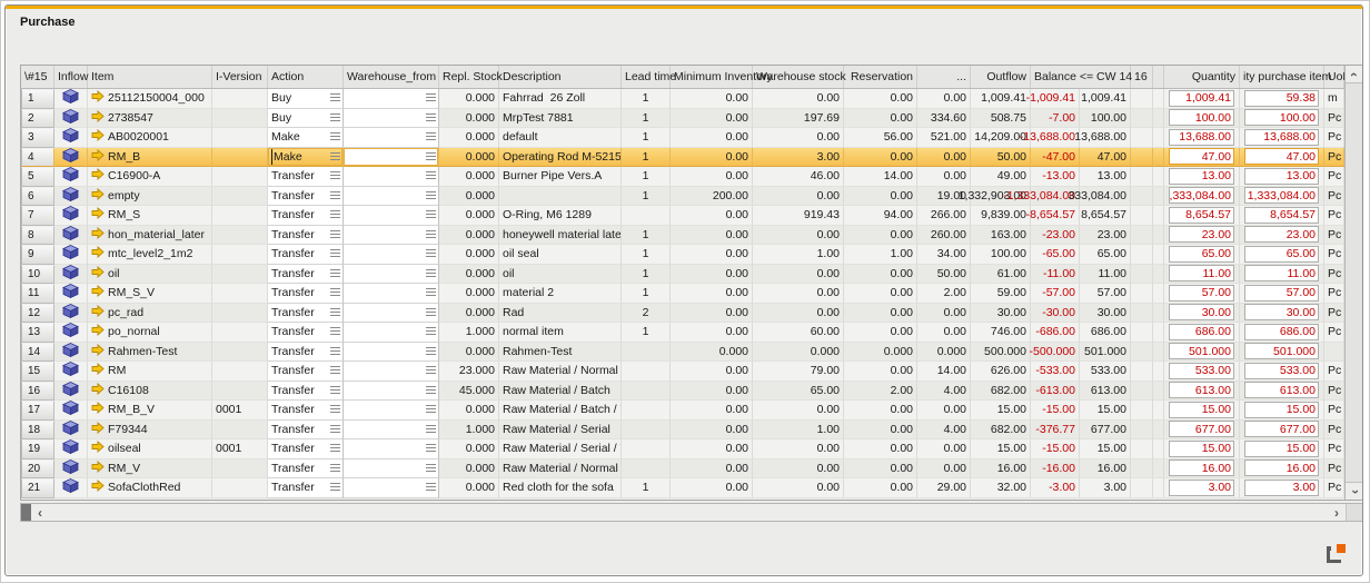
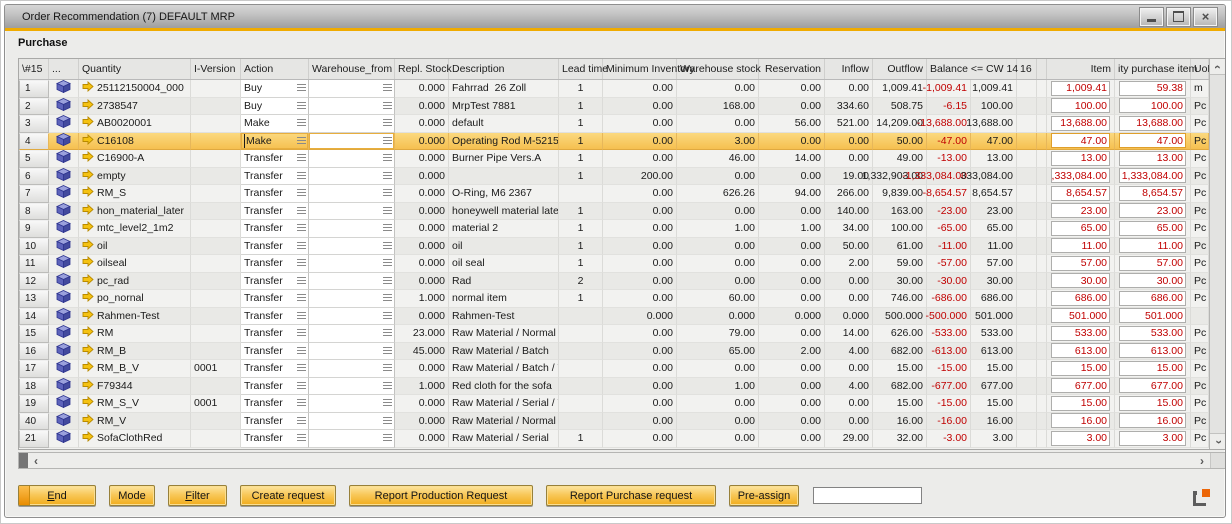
+ Order Recommendation (7) DEFAULT MRP
+ ×
  Purchase
  \#15
- Inflow
+ ...
- Item
+ Quantity
  I-Version
  Action
  Warehouse_from
  Repl. Stock
  Description
  Lead time
  Minimum Invent
  Warehouse stock
  Reservation
- ...
+ Inflow
  Outflow
  Balance <= CW 14
  16
- Quantity
+ Item
  ity purchase item
  1
  25112150004_000
  Buy
  0.000
  Fahrrad 26 Zoll
  1
  0.00
  0.00
  0.00
  0.00
  1,009.41
  -1,009.41
  1,009.41
  1,009.41
  59.38
  m
  2
  2738547
  Buy
  0.000
  MrpTest 7881
  1
  0.00
- 197.69
+ 168.00
  0.00
  334.60
  508.75
- -7.00
+ -6.15
  100.00
  100.00
  100.00
  Pc
  3
  AB0020001
  Make
  0.000
  default
  1
  0.00
  0.00
  56.00
  521.00
  14,209.00
  -13,688.00
  13,688.00
  13,688.00
  13,688.00
  Pc
  4
- RM_B
+ C16108
  Make
  0.000
  Operating Rod M-5215
  1
  0.00
  3.00
  0.00
  0.00
  50.00
  -47.00
  47.00
  47.00
  47.00
  Pc
  5
  C16900-A
  Transfer
  0.000
  Burner Pipe Vers.A
  1
  0.00
  46.00
  14.00
  0.00
  49.00
  -13.00
  13.00
  13.00
  13.00
  Pc
  6
  empty
  Transfer
  0.000
  1
  200.00
  0.00
  0.00
  19.00
  1,332,903.00
  -1,333,084.00
  333,084.00
  ,333,084.00
  1,333,084.00
  Pc
  7
  RM_S
  Transfer
  0.000
- O-Ring, M6 1289
+ O-Ring, M6 2367
  0.00
- 919.43
+ 626.26
  94.00
  266.00
  9,839.00
  -8,654.57
  8,654.57
  8,654.57
  8,654.57
  Pc
  8
  hon_material_later
  Transfer
  0.000
  honeywell material late
  1
  0.00
  0.00
  0.00
- 260.00
+ 140.00
  163.00
  -23.00
  23.00
  23.00
  23.00
  Pc
  9
  mtc_level2_1m2
  Transfer
  0.000
- oil seal
+ material 2
  1
  0.00
  1.00
  1.00
  34.00
  100.00
  -65.00
  65.00
  65.00
  65.00
  Pc
  10
  oil
  Transfer
  0.000
  oil
  1
  0.00
  0.00
  0.00
  50.00
  61.00
  -11.00
  11.00
  11.00
  11.00
  Pc
  11
- RM_S_V
+ oilseal
  Transfer
  0.000
- material 2
+ oil seal
  1
  0.00
  0.00
  0.00
  2.00
  59.00
  -57.00
  57.00
  57.00
  57.00
  Pc
  12
  pc_rad
  Transfer
  0.000
  Rad
  2
  0.00
  0.00
  0.00
  0.00
  30.00
  -30.00
  30.00
  30.00
  30.00
  Pc
  13
  po_nornal
  Transfer
  1.000
  normal item
  1
  0.00
  60.00
  0.00
  0.00
  746.00
  -686.00
  686.00
  686.00
  686.00
  Pc
  14
  Rahmen-Test
  Transfer
  0.000
  Rahmen-Test
  0.000
  0.000
  0.000
  0.000
  500.000
  -500.000
  501.000
  501.000
  501.000
  15
  RM
  Transfer
  23.000
  Raw Material / Normal
  0.00
  79.00
  0.00
  14.00
  626.00
  -533.00
  533.00
  533.00
  533.00
  Pc
  16
- C16108
+ RM_B
  Transfer
  45.000
  Raw Material / Batch
  0.00
  65.00
  2.00
  4.00
  682.00
  -613.00
  613.00
  613.00
  613.00
  Pc
  17
  RM_B_V
  0001
  Transfer
  0.000
  Raw Material / Batch /
  0.00
  0.00
  0.00
  0.00
  15.00
  -15.00
  15.00
  15.00
  15.00
  Pc
  18
  F79344
  Transfer
  1.000
- Raw Material / Serial
+ Red cloth for the sofa
  0.00
  1.00
  0.00
  4.00
  682.00
- -376.77
+ -677.00
  677.00
  677.00
  677.00
  Pc
  19
- oilseal
+ RM_S_V
  0001
  Transfer
  0.000
  Raw Material / Serial /
  0.00
  0.00
  0.00
  0.00
  15.00
  -15.00
  15.00
  15.00
  15.00
  Pc
- 20
+ 40
  RM_V
  Transfer
  0.000
  Raw Material / Normal
  0.00
  0.00
  0.00
  0.00
  16.00
  -16.00
  16.00
  16.00
  16.00
  Pc
  21
  SofaClothRed
  Transfer
  0.000
- Red cloth for the sofa
+ Raw Material / Serial
  1
  0.00
  0.00
  0.00
  29.00
  32.00
  -3.00
  3.00
  3.00
  3.00
  Pc
  ‹
  ›
+ E
+ nd
+ Mode
+ F
+ ilter
+ Create request
+ Report Production Request
+ Report Purchase request
+ Pre-assign
